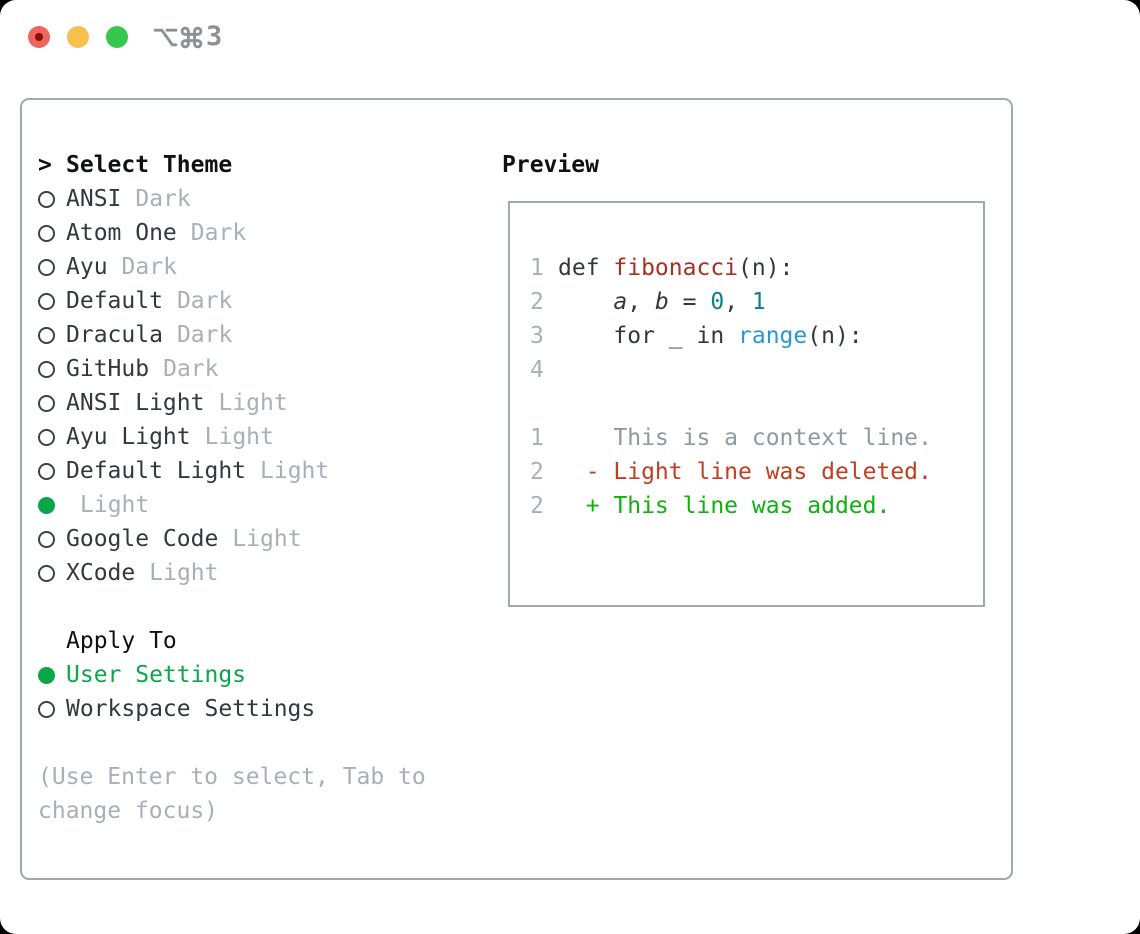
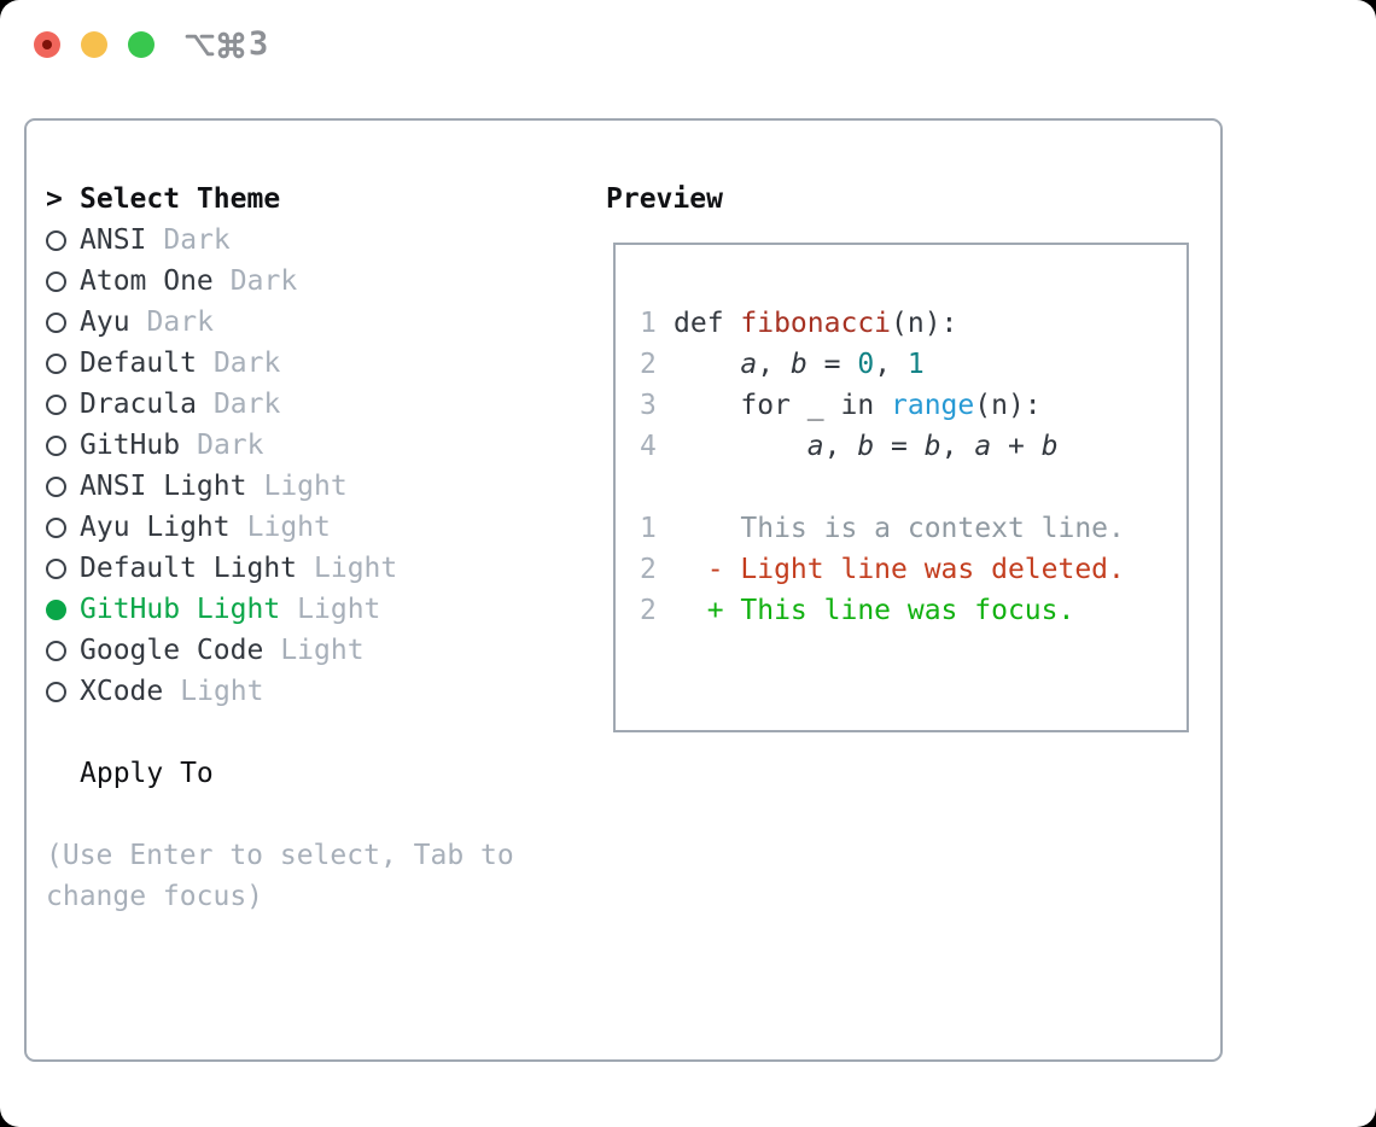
  3
  >
  Select Theme
  ANSI
  Dark
  Atom One
  Dark
  Ayu
  Dark
  Default
  Dark
  Dracula
  Dark
  GitHub
  Dark
  ANSI Light
  Light
  Ayu Light
  Light
  Default Light
  Light
+ GitHub Light
  Light
  Google Code
  Light
  XCode
  Light
  Apply To
- User Settings
- Workspace Settings
  (Use Enter to select, Tab to
  change focus)
  Preview
  1
  def fibonacci(n):
  2
  a, b = 0, 1
  3
  for _ in range(n):
  4
+ a, b = b, a + b
  1
  This is a context line.
  2
  - Light line was deleted.
  2
- + This line was added.
+ + This line was focus.
